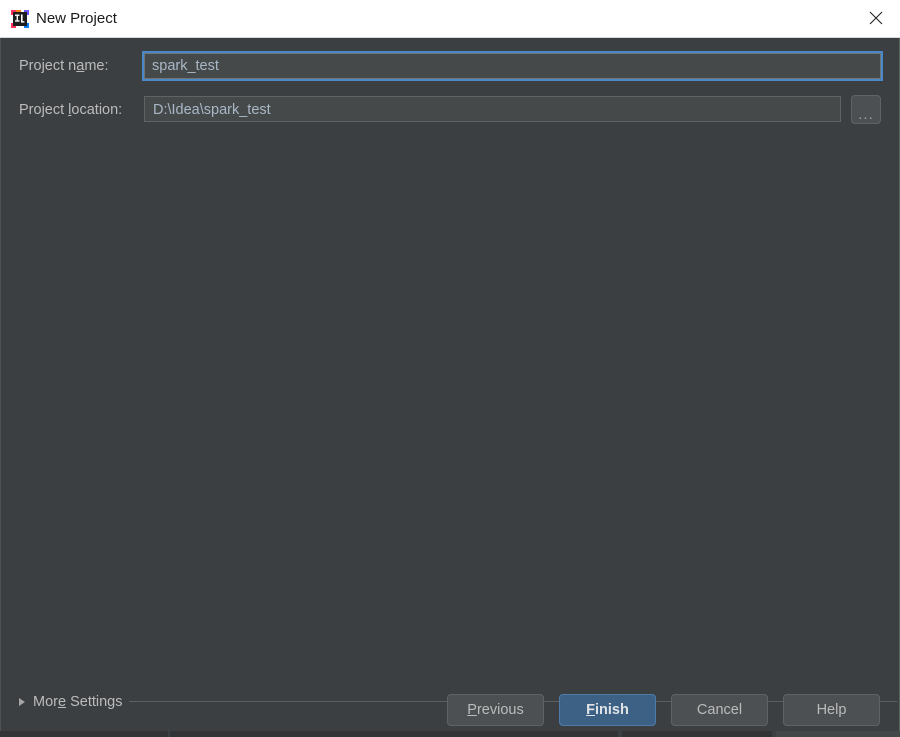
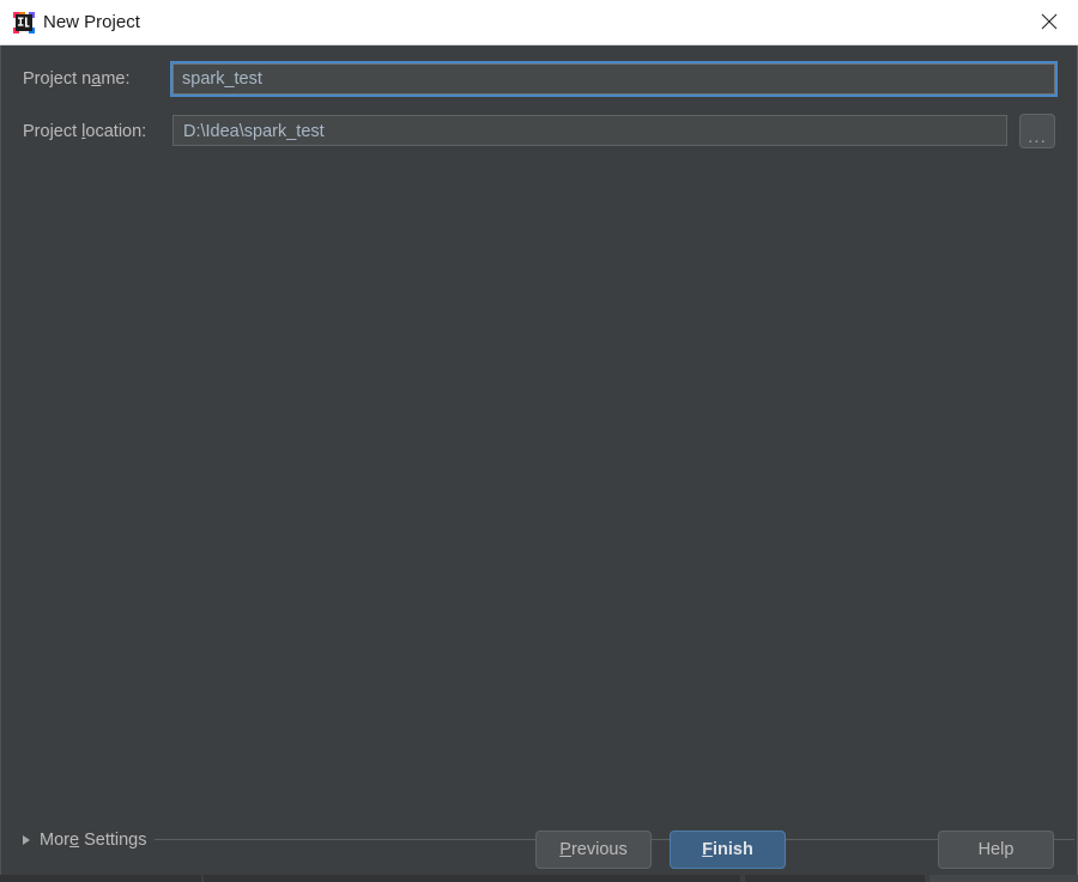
  New Project
  Project name:
  spark_test
  Project location:
  D:\Idea\spark_test
  ...
  More Settings
  P
  revious
  F
  inish
- Cancel
  Help
